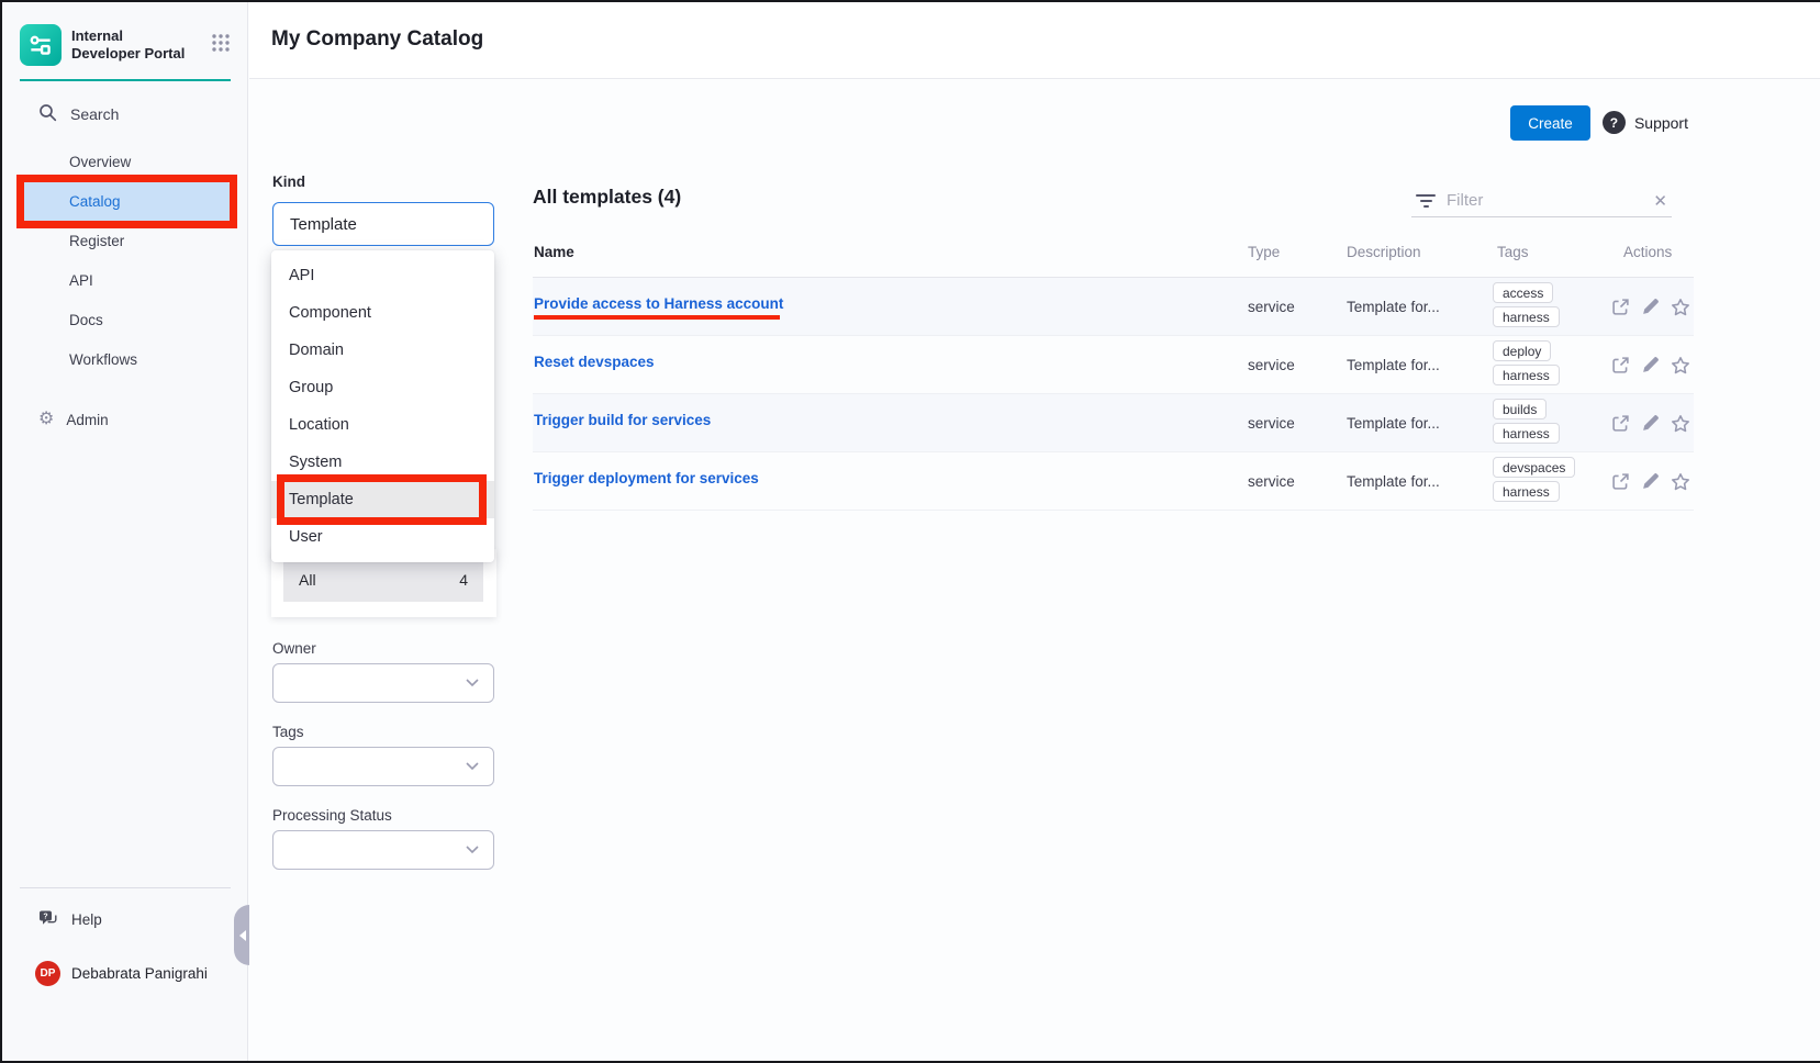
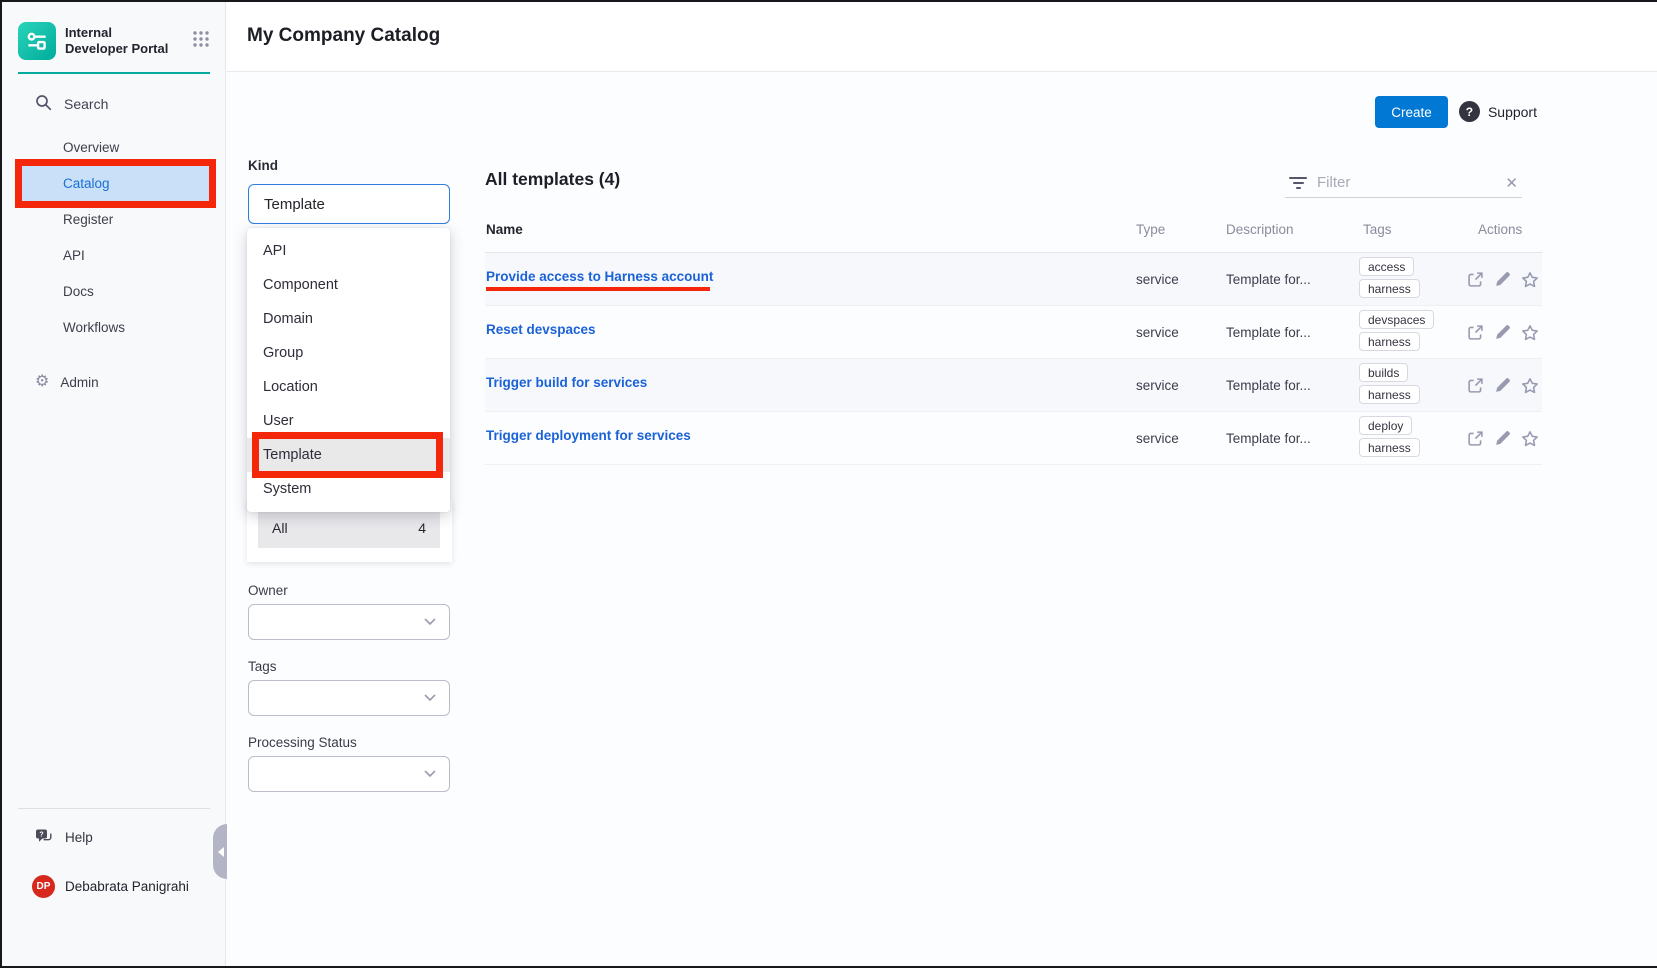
  Internal Developer Portal
  Search
  Overview
  Catalog
  Register
  API
  Docs
  Workflows
  ⚙
  Admin
  Help
  DP
  Debabrata Panigrahi
  My Company Catalog
  Create
  ?
  Support
  Kind
  Template
  API
  Component
  Domain
  Group
  Location
- System
+ User
  Template
- User
+ System
  All
  4
  Owner
  Tags
  Processing Status
  All templates (4)
  Filter
  ✕
  Name
  Type
  Description
  Tags
  Actions
  Provide access to Harness account
  service
  Template for...
  access
  harness
  Reset devspaces
  service
  Template for...
- deploy
+ devspaces
  harness
  Trigger build for services
  service
  Template for...
  builds
  harness
  Trigger deployment for services
  service
  Template for...
- devspaces
+ deploy
  harness
